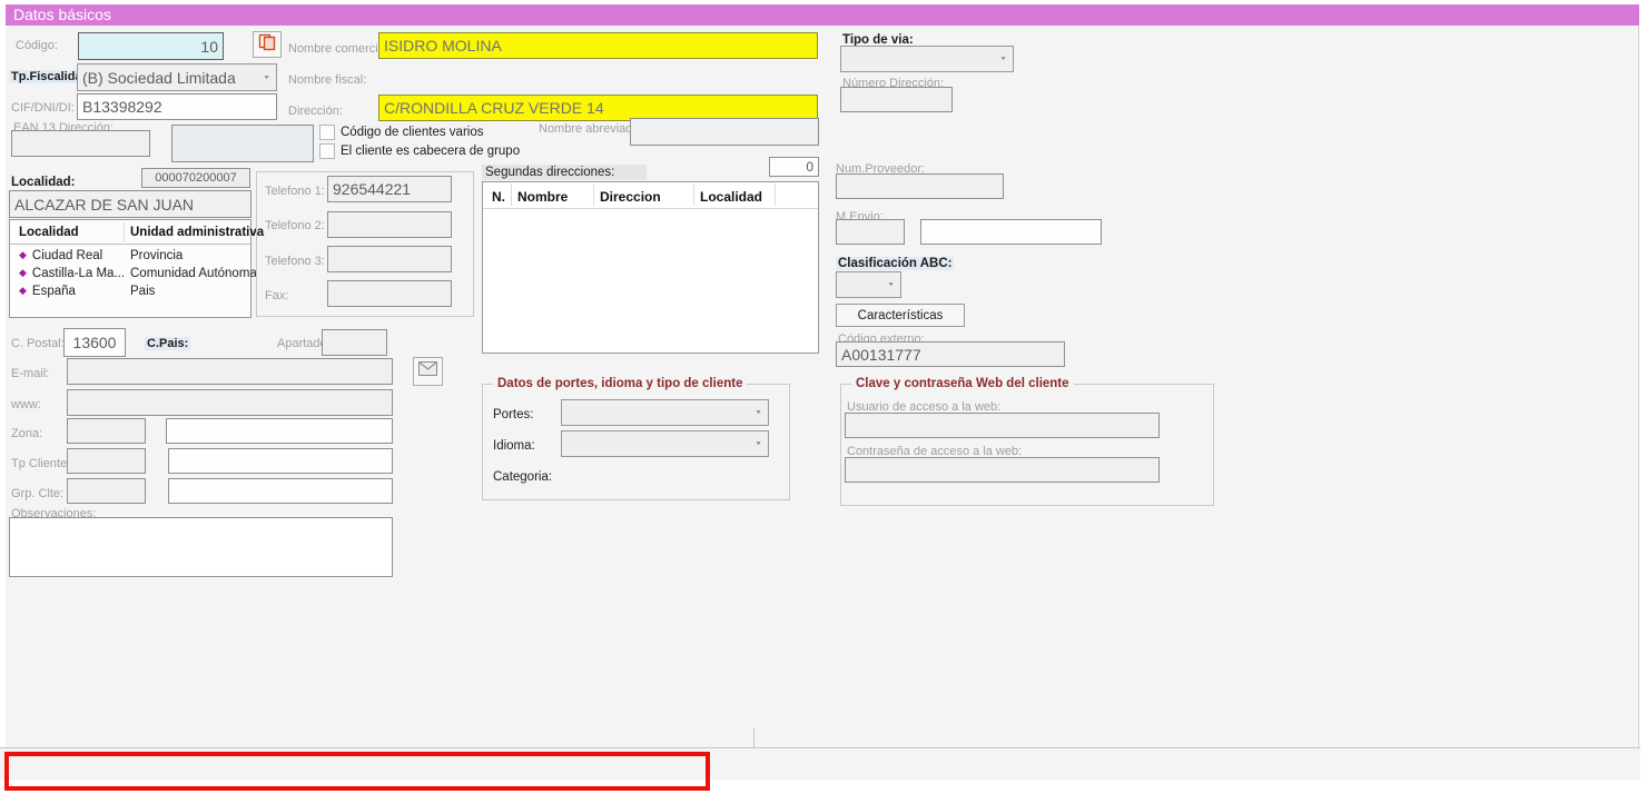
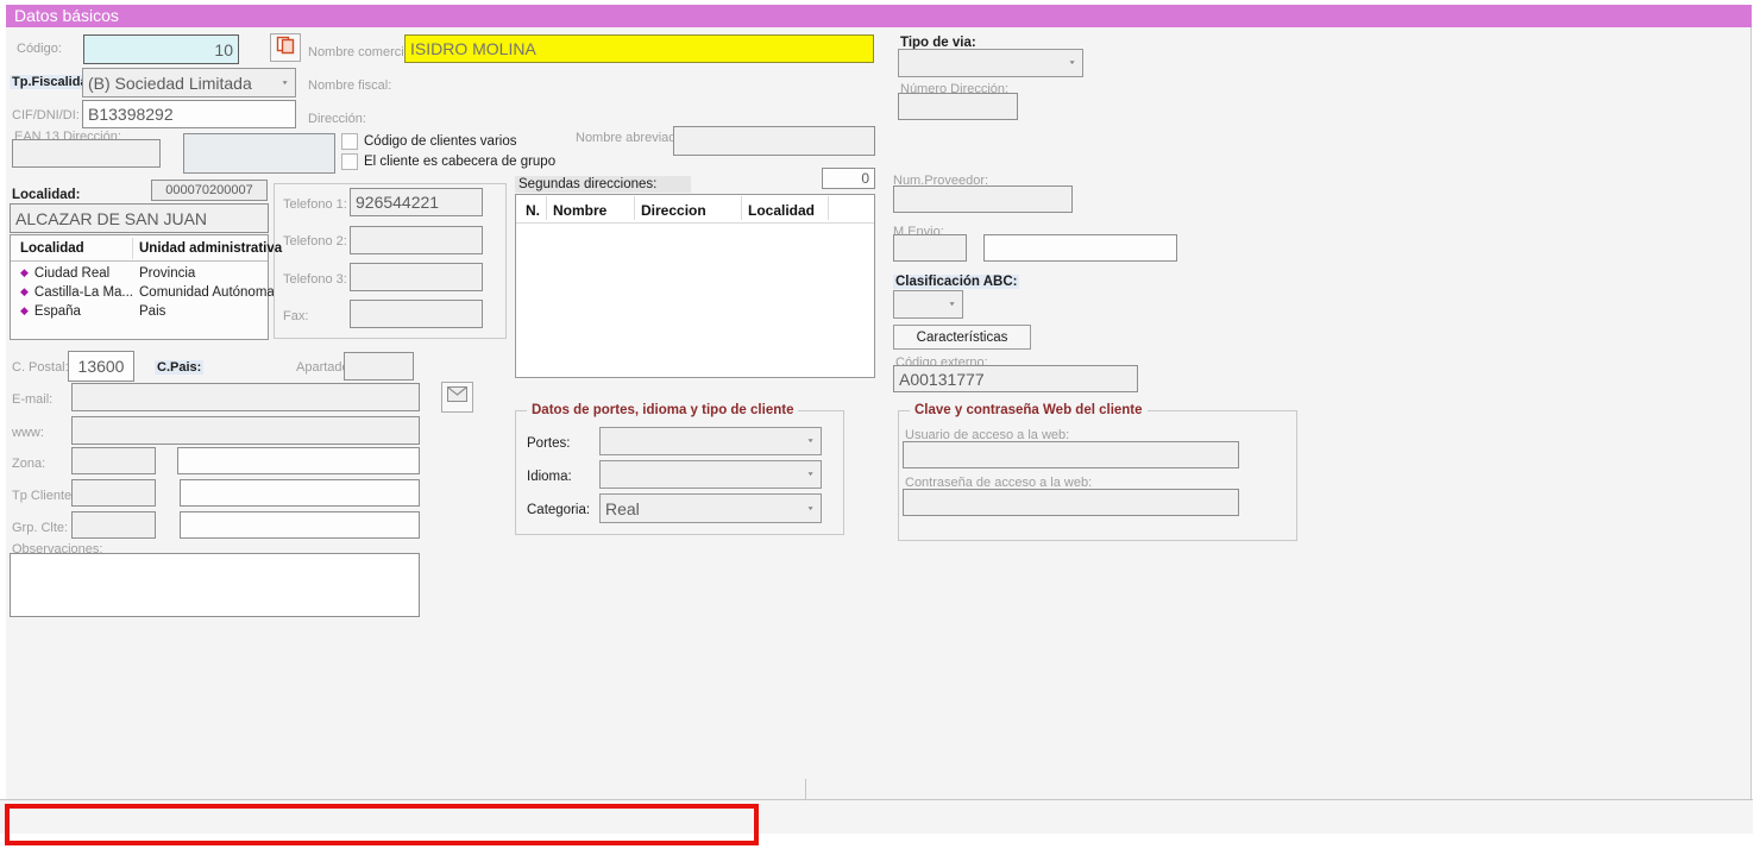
  Datos básicos
  Código:
  10
  Nombre comerci
  ISIDRO MOLINA
  Tp.Fiscalid
  (B) Sociedad Limitada
  Nombre fiscal:
  CIF/DNI/DI:
  B13398292
  Dirección:
- C/RONDILLA CRUZ VERDE 14
  EAN 13 Dirección:
  Código de clientes varios
  El cliente es cabecera de grupo
  Nombre abrevia
  Tipo de via:
  Número Dirección:
  Localidad:
  000070200007
  ALCAZAR DE SAN JUAN
  Localidad
  Unidad administrativa
  Ciudad Real
  Provincia
  Castilla-La Ma...
  Comunidad Autónoma
  España
  Pais
  Telefono 1:
  926544221
  Telefono 2:
  Telefono 3:
  Fax:
  Segundas direcciones:
  0
  N.
  Nombre
  Direccion
  Localidad
  Num.Proveedor:
  M.Envio:
  Clasificación ABC:
  Características
  Código externo:
  A00131777
  C. Postal
  13600
  C.Pais:
  Apartad
  E-mail:
  www:
  Zona:
  Tp Cliente
  Grp. Clte:
  Observaciones:
  Datos de portes, idioma y tipo de cliente
  Portes:
  Idioma:
  Categoria:
+ Real
  Clave y contraseña Web del cliente
  Usuario de acceso a la web:
  Contraseña de acceso a la web:
